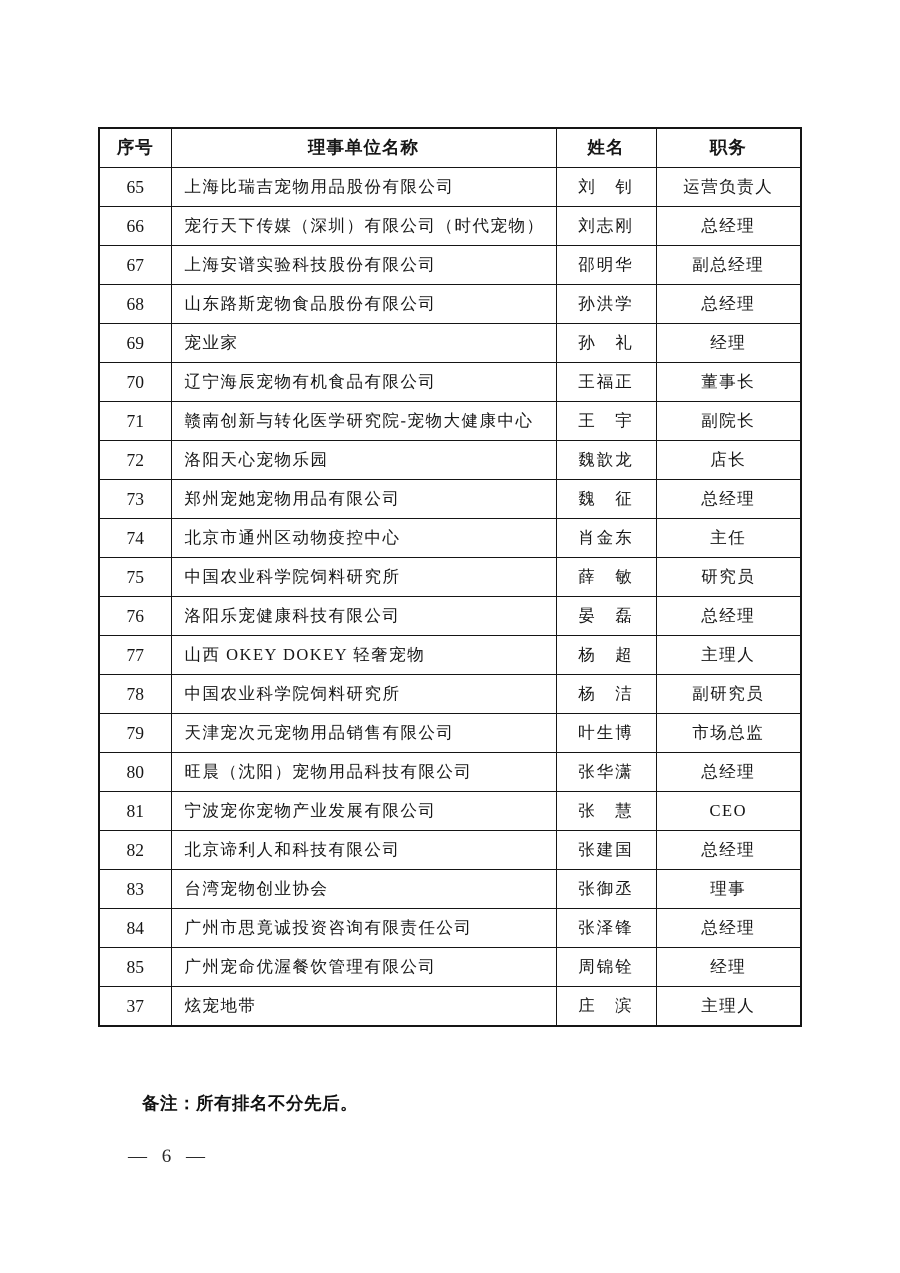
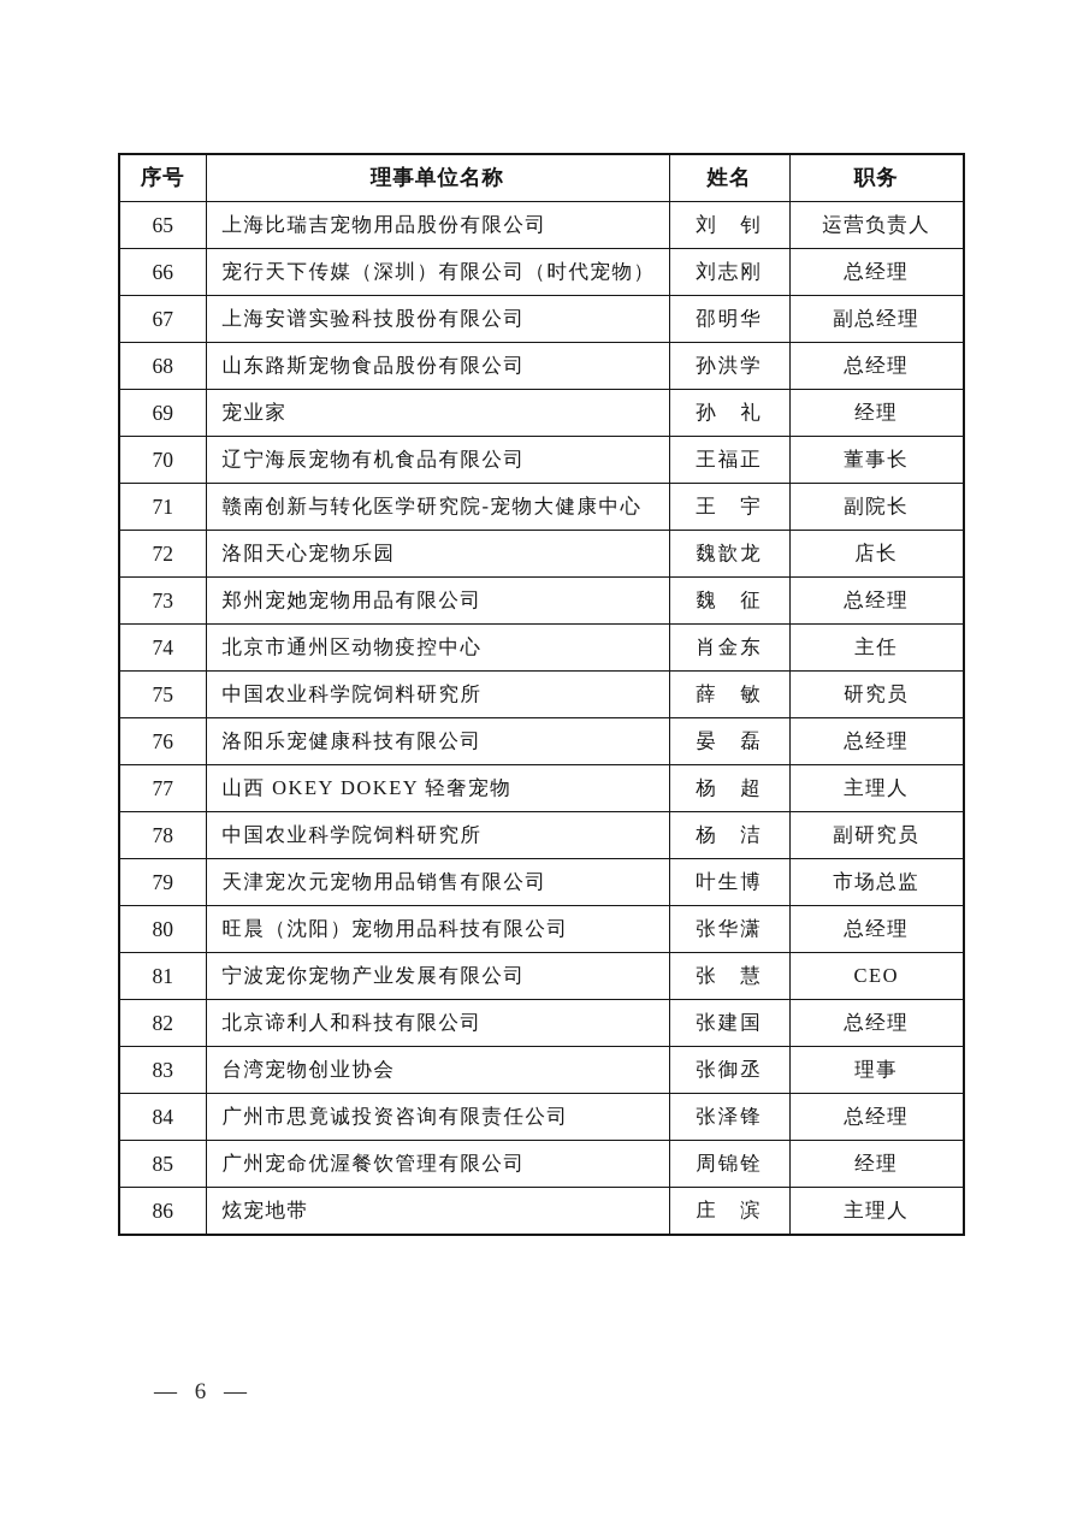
  序号	理事单位名称	姓名	职务
  65	上海比瑞吉宠物用品股份有限公司	刘 钊	运营负责人
  66	宠行天下传媒（深圳）有限公司（时代宠物）	刘志刚	总经理
  67	上海安谱实验科技股份有限公司	邵明华	副总经理
  68	山东路斯宠物食品股份有限公司	孙洪学	总经理
  69	宠业家	孙 礼	经理
  70	辽宁海辰宠物有机食品有限公司	王福正	董事长
  71	赣南创新与转化医学研究院-宠物大健康中心	王 宇	副院长
  72	洛阳天心宠物乐园	魏歆龙	店长
  73	郑州宠她宠物用品有限公司	魏 征	总经理
  74	北京市通州区动物疫控中心	肖金东	主任
  75	中国农业科学院饲料研究所	薛 敏	研究员
  76	洛阳乐宠健康科技有限公司	晏 磊	总经理
  77	山西 OKEY DOKEY 轻奢宠物	杨 超	主理人
  78	中国农业科学院饲料研究所	杨 洁	副研究员
  79	天津宠次元宠物用品销售有限公司	叶生博	市场总监
  80	旺晨（沈阳）宠物用品科技有限公司	张华潇	总经理
  81	宁波宠你宠物产业发展有限公司	张 慧	CEO
  82	北京谛利人和科技有限公司	张建国	总经理
  83	台湾宠物创业协会	张御丞	理事
  84	广州市思竟诚投资咨询有限责任公司	张泽锋	总经理
  85	广州宠命优渥餐饮管理有限公司	周锦铨	经理
- 37	炫宠地带	庄 滨	主理人
+ 86	炫宠地带	庄 滨	主理人
- 备注：所有排名不分先后。
  — 6 —
